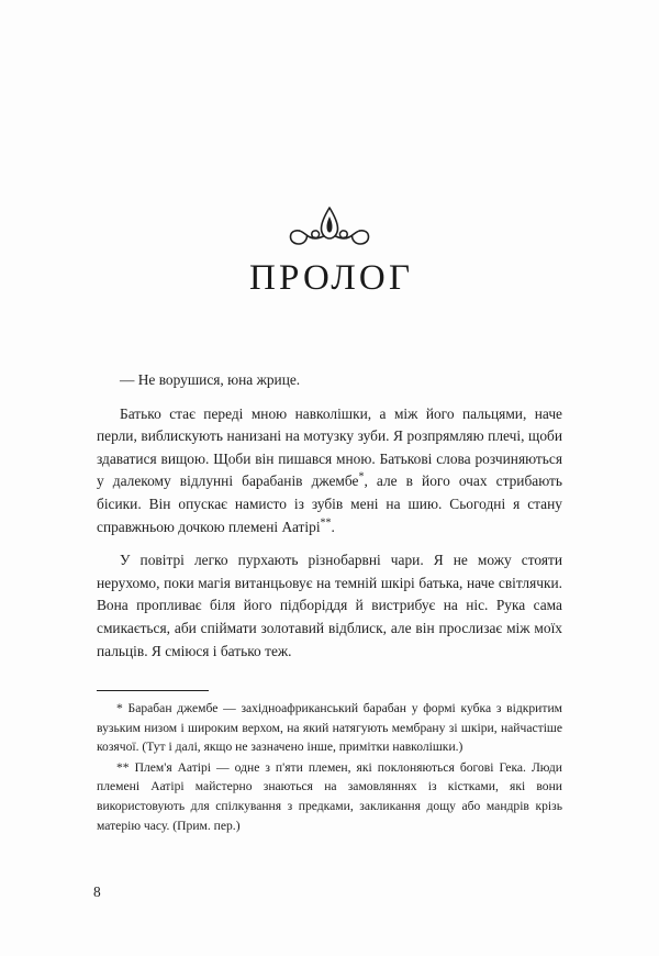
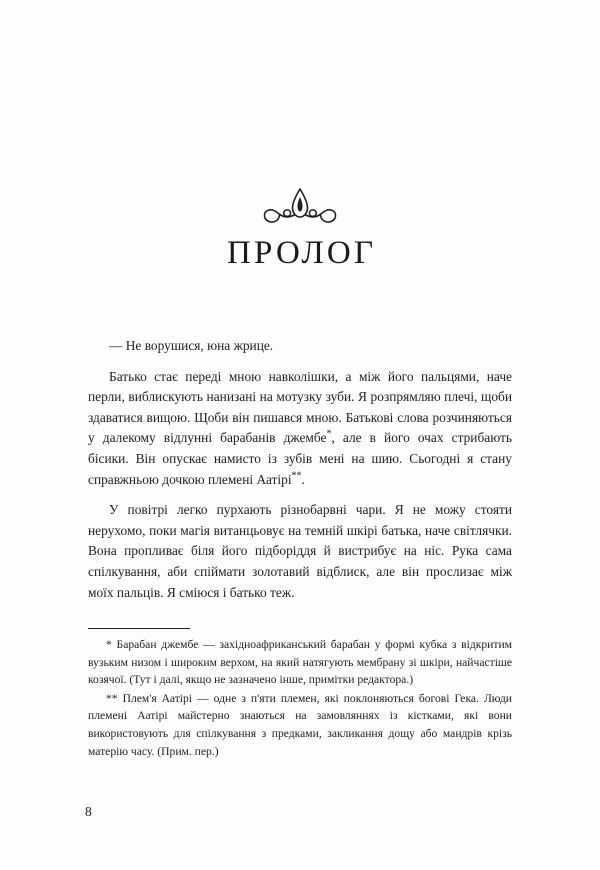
  ПРОЛОГ
  — Не ворушися, юна жрице.
  Батько стає переді мною навколішки, а між його пальцями, наче перли, виблискують нанизані на мотузку зуби. Я розпрямляю плечі, щоби здаватися вищою. Щоби він пишався мною. Батькові слова розчиняються у далекому відлунні барабанів джембе*, але в його очах стрибають бісики. Він опускає намисто із зубів мені на шию. Сьогодні я стану справжньою дочкою племені Аатірі**.
- У повітрі легко пурхають різнобарвні чари. Я не можу стояти нерухомо, поки магія витанцьовує на темній шкірі батька, наче світлячки. Вона пропливає біля його підборіддя й вистрибує на ніс. Рука сама смикається, аби спіймати золотавий відблиск, але він прослизає між моїх пальців. Я сміюся і батько теж.
+ У повітрі легко пурхають різнобарвні чари. Я не можу стояти нерухомо, поки магія витанцьовує на темній шкірі батька, наче світлячки. Вона пропливає біля його підборіддя й вистрибує на ніс. Рука сама спілкування, аби спіймати золотавий відблиск, але він прослизає між моїх пальців. Я сміюся і батько теж.
- * Барабан джембе — західноафриканський барабан у формі кубка з відкритим вузьким низом і широким верхом, на який натягують мембрану зі шкіри, найчастіше козячої. (Тут і далі, якщо не зазначено інше, примітки навколішки.)
+ * Барабан джембе — західноафриканський барабан у формі кубка з відкритим вузьким низом і широким верхом, на який натягують мембрану зі шкіри, найчастіше козячої. (Тут і далі, якщо не зазначено інше, примітки редактора.)
  ** Плем'я Аатірі — одне з п'яти племен, які поклоняються богові Гека. Люди племені Аатірі майстерно знаються на замовляннях із кістками, які вони використовують для спілкування з предками, закликання дощу або мандрів крізь матерію часу. (Прим. пер.)
  8
